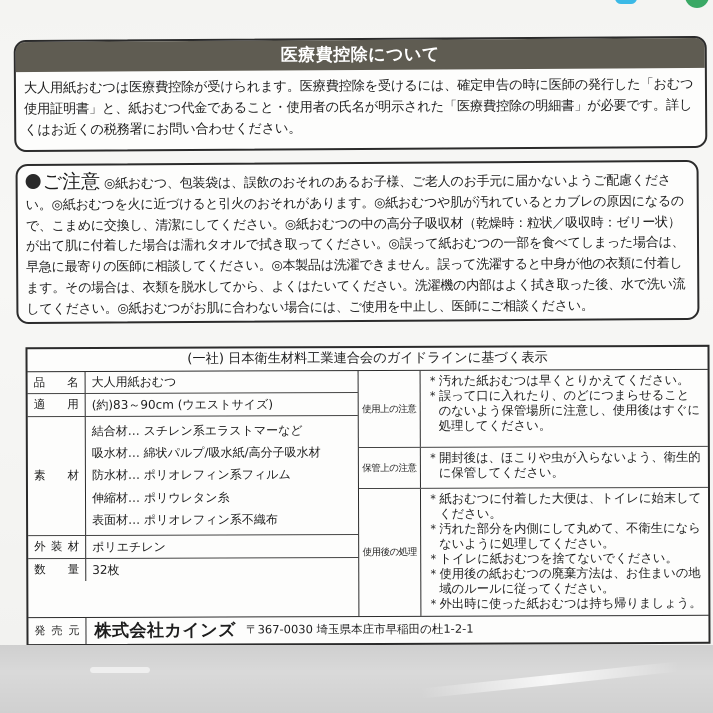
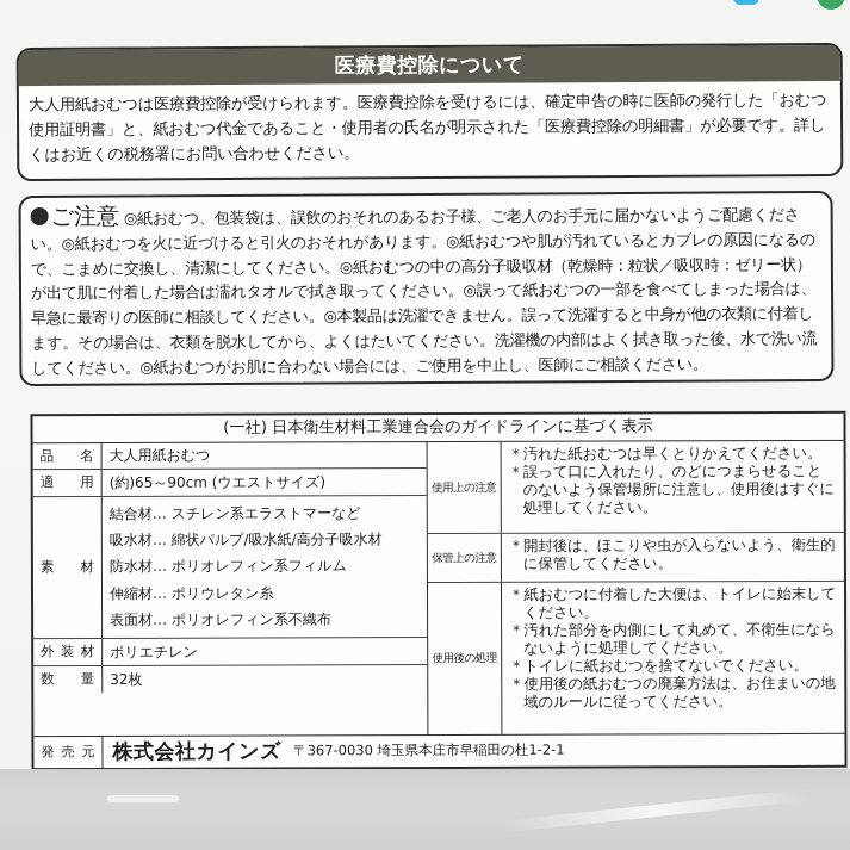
  医療費控除について
  大人用紙おむつは医療費控除が受けられます。医療費控除を受けるには、確定申告の時に医師の発行した「おむつ使用証明書」と、紙おむつ代金であること・使用者の氏名が明示された「医療費控除の明細書」が必要です。詳しくはお近くの税務署にお問い合わせください。
  ご注意 ◎紙おむつ、包装袋は、誤飲のおそれのあるお子様、ご老人のお手元に届かないようご配慮ください。◎紙おむつを火に近づけると引火のおそれがあります。◎紙おむつや肌が汚れているとカブレの原因になるので、こまめに交換し、清潔にしてください。◎紙おむつの中の高分子吸収材（乾燥時：粒状／吸収時：ゼリー状）が出て肌に付着した場合は濡れタオルで拭き取ってください。◎誤って紙おむつの一部を食べてしまった場合は、早急に最寄りの医師に相談してください。◎本製品は洗濯できません。誤って洗濯すると中身が他の衣類に付着します。その場合は、衣類を脱水してから、よくはたいてください。洗濯機の内部はよく拭き取った後、水で洗い流してください。◎紙おむつがお肌に合わない場合には、ご使用を中止し、医師にご相談ください。
  (一社) 日本衛生材料工業連合会のガイドラインに基づく表示
  品
  名
  大人用紙おむつ
  適
  用
- (約)83～90cm (ウエストサイズ)
+ (約)65～90cm (ウエストサイズ)
  素
  材
  結合材… スチレン系エラストマーなど
  吸水材… 綿状パルプ/吸水紙/高分子吸水材
  防水材… ポリオレフィン系フィルム
  伸縮材… ポリウレタン糸
  表面材… ポリオレフィン系不織布
  外
  装
  材
  ポリエチレン
  数
  量
  32枚
  使用上の注意
  ＊汚れた紙おむつは早くとりかえてください。
  ＊誤って口に入れたり、のどにつまらせることのないよう保管場所に注意し、使用後はすぐに処理してください。
  保管上の注意
  ＊開封後は、ほこりや虫が入らないよう、衛生的に保管してください。
  使用後の処理
  ＊紙おむつに付着した大便は、トイレに始末してください。
  ＊汚れた部分を内側にして丸めて、不衛生にならないように処理してください。
  ＊トイレに紙おむつを捨てないでください。
  ＊使用後の紙おむつの廃棄方法は、お住まいの地域のルールに従ってください。
- ＊外出時に使った紙おむつは持ち帰りましょう。
  発
  売
  元
  株式会社カインズ
  〒367-0030 埼玉県本庄市早稲田の杜1-2-1
